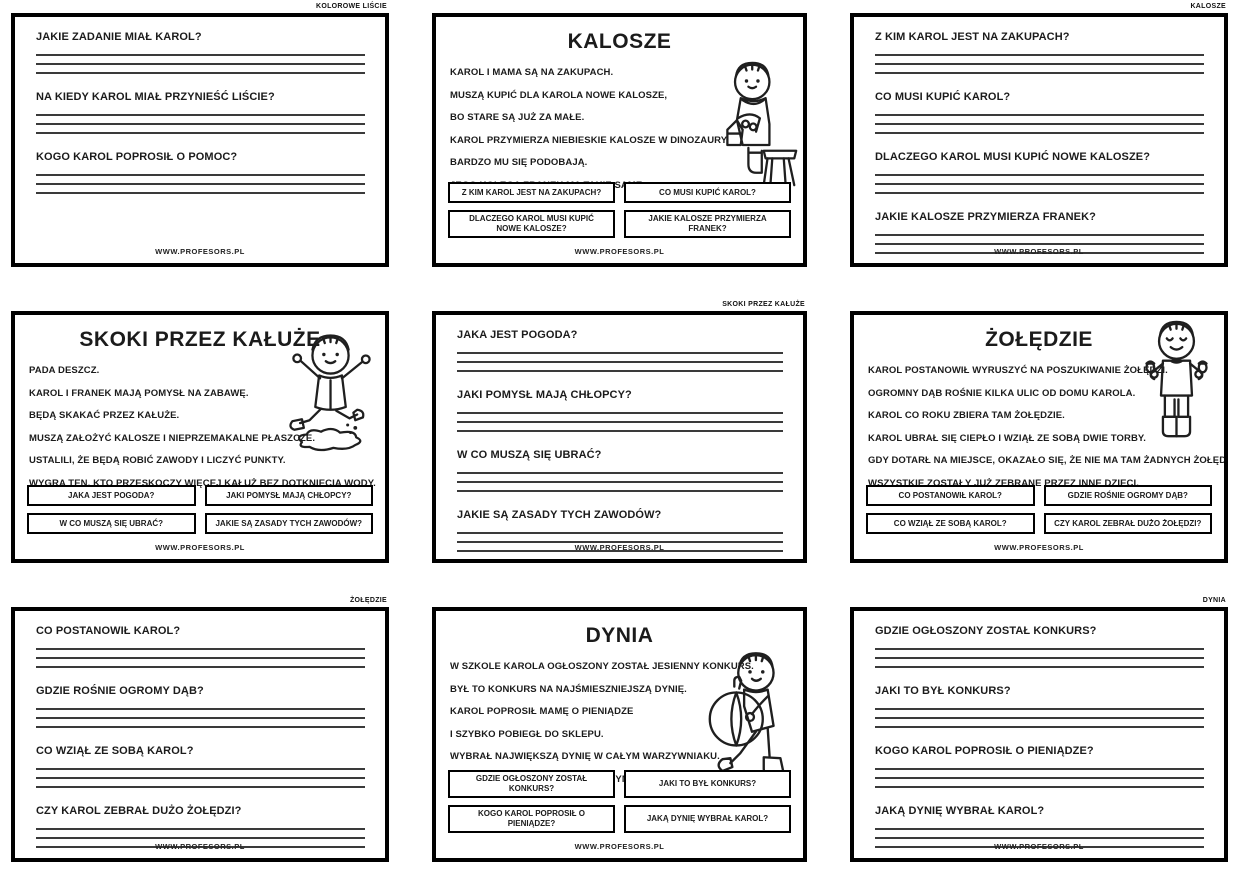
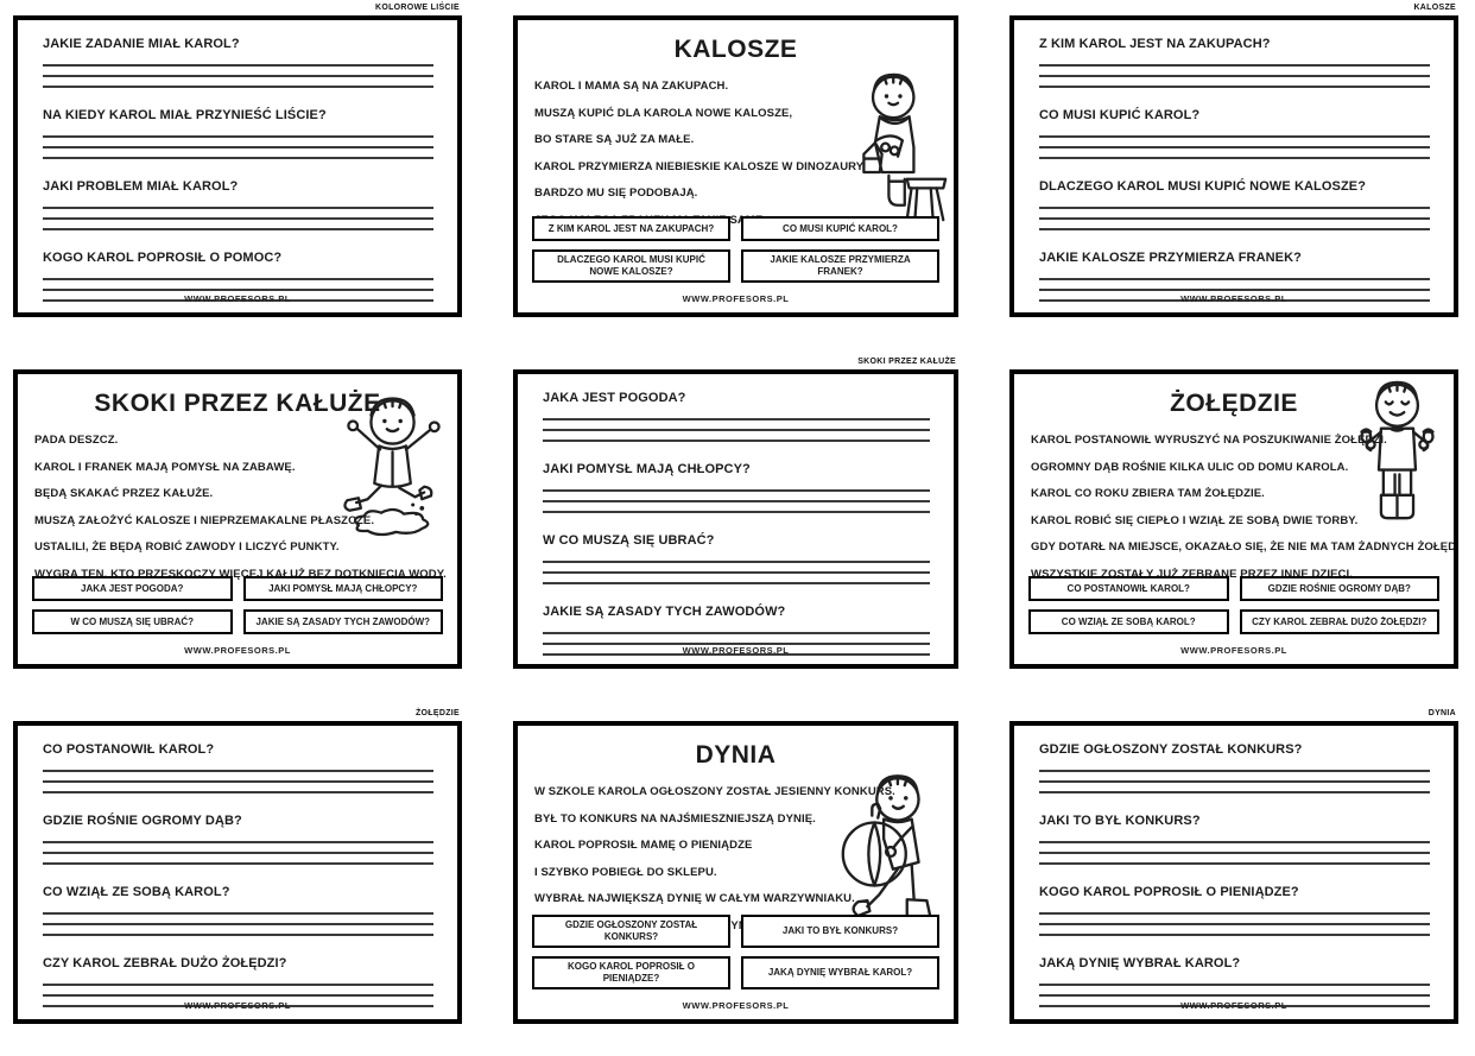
  JAKIE ZADANIE MIAŁ KAROL?
  NA KIEDY KAROL MIAŁ PRZYNIEŚĆ LIŚCIE?
+ JAKI PROBLEM MIAŁ KAROL?
  KOGO KAROL POPROSIŁ O POMOC?
  WWW.PROFESORS.PL
  KALOSZE
  KAROL I MAMA SĄ NA ZAKUPACH.
  MUSZĄ KUPIĆ DLA KAROLA NOWE KALOSZE,
  BO STARE SĄ JUŻ ZA MAŁE.
  KAROL PRZYMIERZA NIEBIESKIE KALOSZE W DINOZAURY
  BARDZO MU SIĘ PODOBAJĄ.
  Z KIM KAROL JEST NA ZAKUPACH?
  CO MUSI KUPIĆ KAROL?
  DLACZEGO KAROL MUSI KUPIĆ NOWE KALOSZE?
  JAKIE KALOSZE PRZYMIERZA FRANEK?
  WWW.PROFESORS.PL
  Z KIM KAROL JEST NA ZAKUPACH?
  CO MUSI KUPIĆ KAROL?
  DLACZEGO KAROL MUSI KUPIĆ NOWE KALOSZE?
  JAKIE KALOSZE PRZYMIERZA FRANEK?
  WWW.PROFESORS.PL
  SKOKI PRZEZ KAŁUŻE
  PADA DESZCZ.
  KAROL I FRANEK MAJĄ POMYSŁ NA ZABAWĘ.
  BĘDĄ SKAKAĆ PRZEZ KAŁUŻE.
  MUSZĄ ZAŁOŻYĆ KALOSZE I NIEPRZEMAKALNE PŁASZCZE.
  USTALILI, ŻE BĘDĄ ROBIĆ ZAWODY I LICZYĆ PUNKTY.
  WYGRA TEN, KTO PRZESKOCZY WIĘCEJ KAŁUŻ BEZ DOTKNIĘCIA WODY.
  JAKA JEST POGODA?
  JAKI POMYSŁ MAJĄ CHŁOPCY?
  W CO MUSZĄ SIĘ UBRAĆ?
  JAKIE SĄ ZASADY TYCH ZAWODÓW?
  WWW.PROFESORS.PL
  JAKA JEST POGODA?
  JAKI POMYSŁ MAJĄ CHŁOPCY?
  W CO MUSZĄ SIĘ UBRAĆ?
  JAKIE SĄ ZASADY TYCH ZAWODÓW?
  WWW.PROFESORS.PL
  ŻOŁĘDZIE
  KAROL POSTANOWIŁ WYRUSZYĆ NA POSZUKIWANIE ŻOŁZI.
  OGROMNY DĄB ROŚNIE KILKA ULIC OD DOMU KAROLA.
  KAROL CO ROKU ZBIERA TAM ŻOŁĘDZIE.
- KAROL UBRAŁ SIĘ CIEPŁO I WZIĄŁ ZE SOBĄ DWIE TORBY.
+ KAROL ROBIĆ SIĘ CIEPŁO I WZIĄŁ ZE SOBĄ DWIE TORBY.
  GDY DOTARŁ NA MIEJSCE, OKAZAŁO SIĘ, ŻE NIE MA TAM ŻADNYCH ŻOŁĘD
  WSZYSTKIE ZOSTAŁY JUŻ ZEBRANE PRZEZ INNE DZIECI.
  CO POSTANOWIŁ KAROL?
  GDZIE ROŚNIE OGROMY DĄB?
  CO WZIĄŁ ZE SOBĄ KAROL?
  CZY KAROL ZEBRAŁ DUŻO ŻOŁĘDZI?
  WWW.PROFESORS.PL
  CO POSTANOWIŁ KAROL?
  GDZIE ROŚNIE OGROMY DĄB?
  CO WZIĄŁ ZE SOBĄ KAROL?
  CZY KAROL ZEBRAŁ DUŻO ŻOŁĘDZI?
  WWW.PROFESORS.PL
  DYNIA
  W SZKOLE KAROLA OGŁOSZONY ZOSTAŁ JESIENNY KONKURS.
  BYŁ TO KONKURS NA NAJŚMIESZNIEJSZĄ DYNIĘ.
  KAROL POPROSIŁ MAMĘ O PIENIĄDZE
  I SZYBKO POBIEGŁ DO SKLEPU.
  WYBRAŁ NAJWIĘKSZĄ DYNIĘ W CAŁYM WARZYWNIAKU.
  GDZIE OGŁOSZONY ZOSTAŁ KONKURS?
  JAKI TO BYŁ KONKURS?
  KOGO KAROL POPROSIŁ O PIENIĄDZE?
  JAKĄ DYNIĘ WYBRAŁ KAROL?
  WWW.PROFESORS.PL
  GDZIE OGŁOSZONY ZOSTAŁ KONKURS?
  JAKI TO BYŁ KONKURS?
  KOGO KAROL POPROSIŁ O PIENIĄDZE?
  JAKĄ DYNIĘ WYBRAŁ KAROL?
  WWW.PROFESORS.PL
